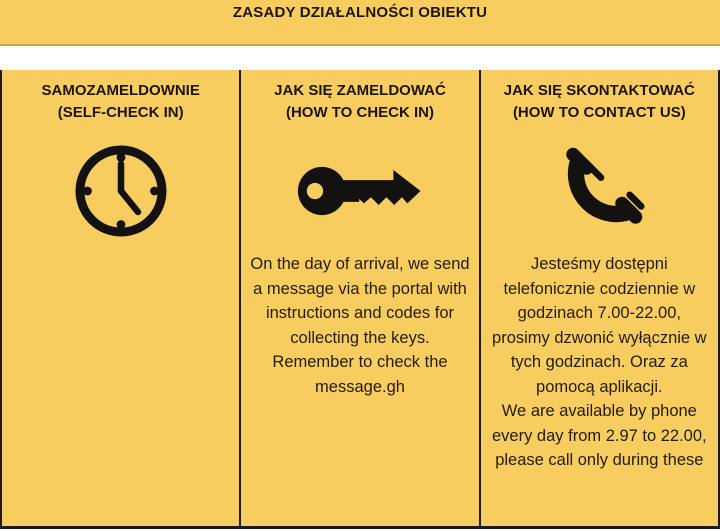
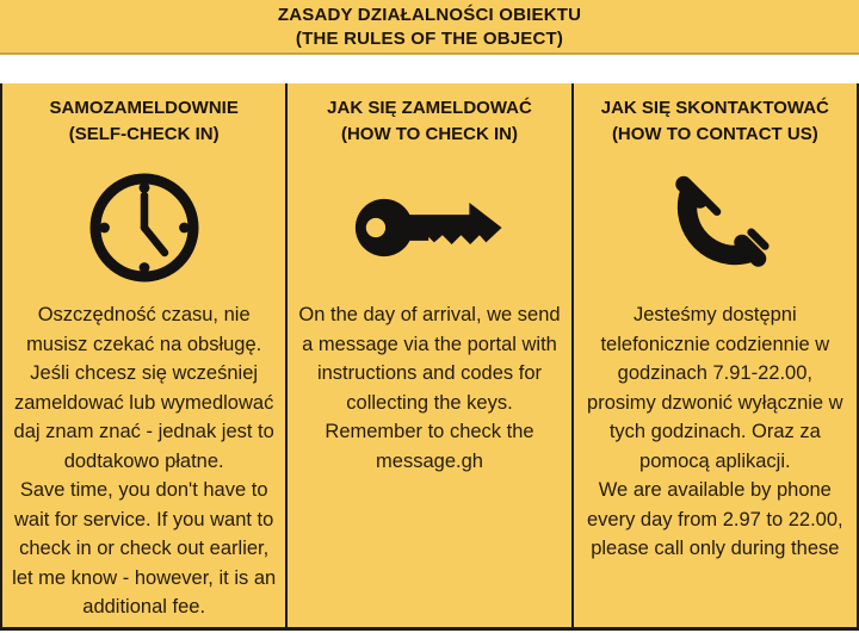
  ZASADY DZIAŁALNOŚCI OBIEKTU
+ (THE RULES OF THE OBJECT)
  SAMOZAMELDOWNIE
  (SELF-CHECK IN)
+ Oszczędność czasu, nie musisz czekać na obsługę. Jeśli chcesz się wcześniej zameldować lub wymedlować daj znam znać - jednak jest to dodtakowo płatne.
+ Save time, you don't have to wait for service. If you want to check in or check out earlier, let me know - however, it is an additional fee.
  JAK SIĘ ZAMELDOWAĆ
  (HOW TO CHECK IN)
  On the day of arrival, we send a message via the portal with instructions and codes for collecting the keys. Remember to check the message.gh
  JAK SIĘ SKONTAKTOWAĆ
  (HOW TO CONTACT US)
- Jesteśmy dostępni telefonicznie codziennie w godzinach 7.00-22.00, prosimy dzwonić wyłącznie w tych godzinach. Oraz za pomocą aplikacji.
+ Jesteśmy dostępni telefonicznie codziennie w godzinach 7.91-22.00, prosimy dzwonić wyłącznie w tych godzinach. Oraz za pomocą aplikacji.
  We are available by phone every day from 2.97 to 22.00, please call only during these
